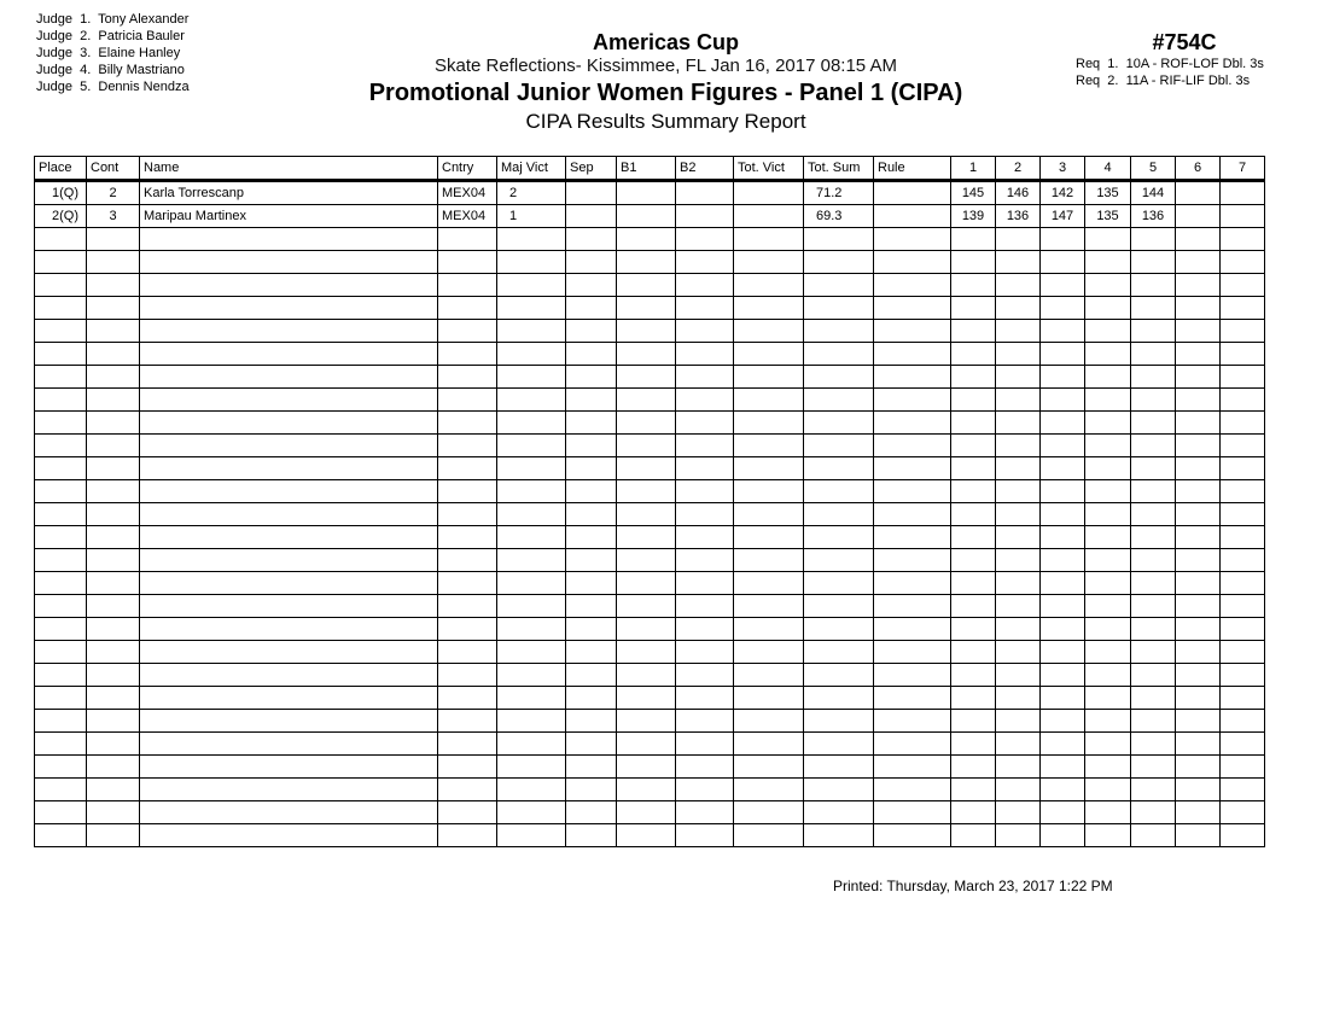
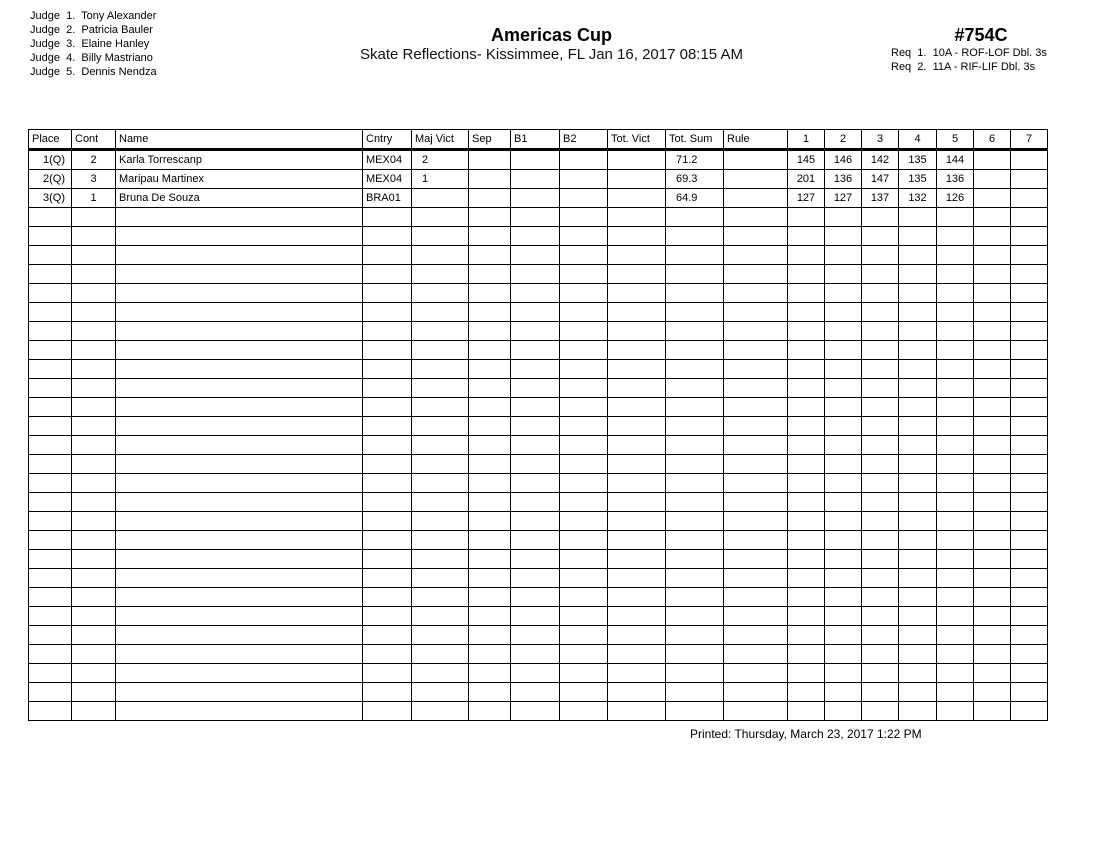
  Judge 1. Tony Alexander
  Judge 2. Patricia Bauler
  Judge 3. Elaine Hanley
  Judge 4. Billy Mastriano
  Judge 5. Dennis Nendza
  Americas Cup
  Skate Reflections- Kissimmee, FL Jan 16, 2017 08:15 AM
- Promotional Junior Women Figures - Panel 1 (CIPA)
- CIPA Results Summary Report
  #754C
  Req 1. 10A - ROF-LOF Dbl. 3s
  Req 2. 11A - RIF-LIF Dbl. 3s
  Place	Cont	Name	Cntry	Maj Vict	Sep	B1	B2	Tot. Vict	Tot. Sum	Rule	1	2	3	4	5	6	7
  1(Q)	2	Karla Torrescanp	MEX04	2					71.2		145	146	142	135	144
- 2(Q)	3	Maripau Martinex	MEX04	1					69.3		139	136	147	135	136
+ 2(Q)	3	Maripau Martinex	MEX04	1					69.3		201	136	147	135	136
+ 3(Q)	1	Bruna De Souza	BRA01						64.9		127	127	137	132	126
  Printed: Thursday, March 23, 2017 1:22 PM
